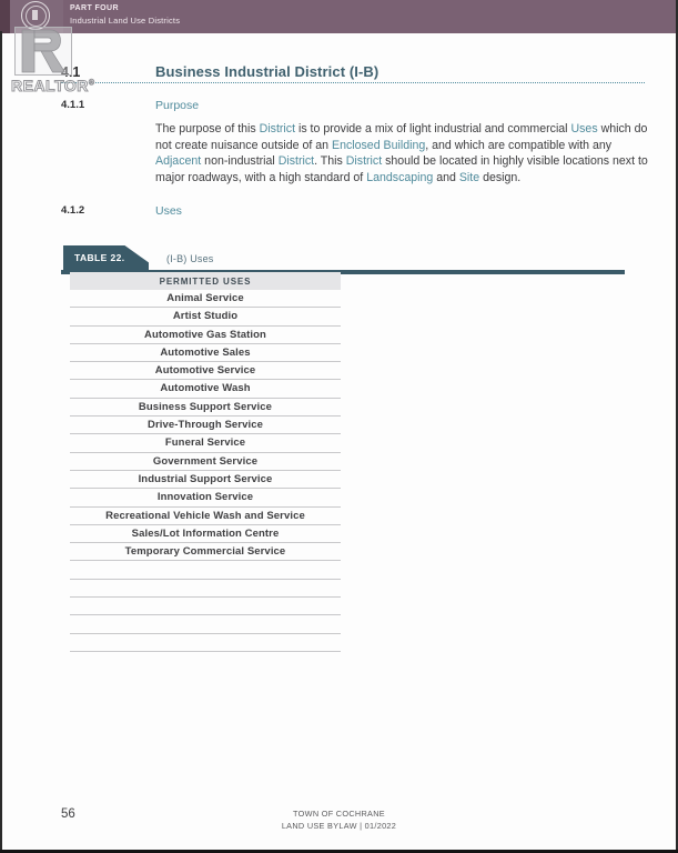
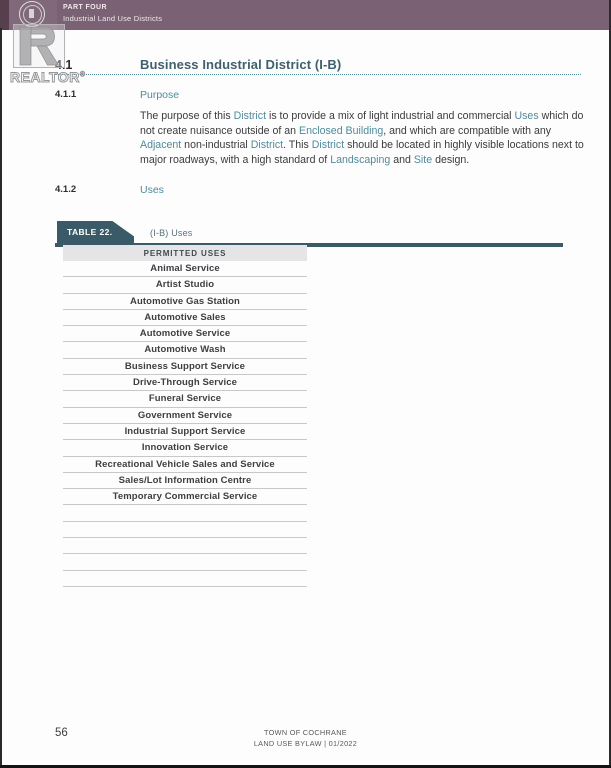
  Industrial Land Use Districts
  REALTOR
  4.1
  Business Industrial District (I-B)
  4.1.1
  Purpose
  The purpose of this District is to provide a mix of light industrial and commercial Uses which do not create nuisance outside of an Enclosed Building, and which are compatible with any Adjacent non-industrial District. This District should be located in highly visible locations next to major roadways, with a high standard of Landscaping and Site design.
  4.1.2
  Uses
  TABLE 22.
  (I-B) Uses
  PERMITTED USES
  Animal Service
  Artist Studio
  Automotive Gas Station
  Automotive Sales
  Automotive Service
  Automotive Wash
  Business Support Service
  Drive-Through Service
  Funeral Service
  Government Service
  Industrial Support Service
  Innovation Service
- Recreational Vehicle Wash and Service
+ Recreational Vehicle Sales and Service
  Sales/Lot Information Centre
  Temporary Commercial Service
  56
  TOWN OF COCHRANE
  LAND USE BYLAW | 01/2022
